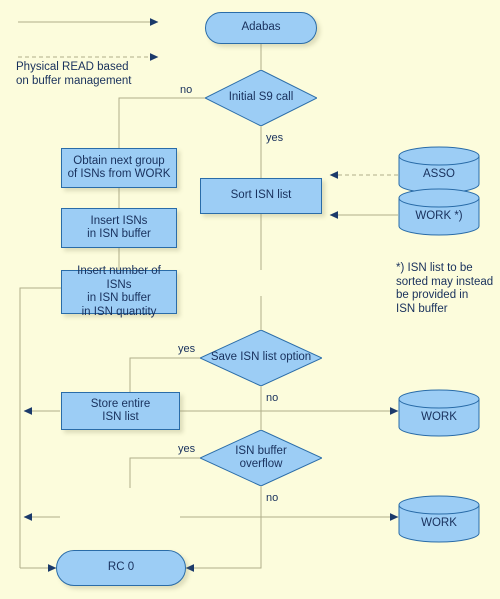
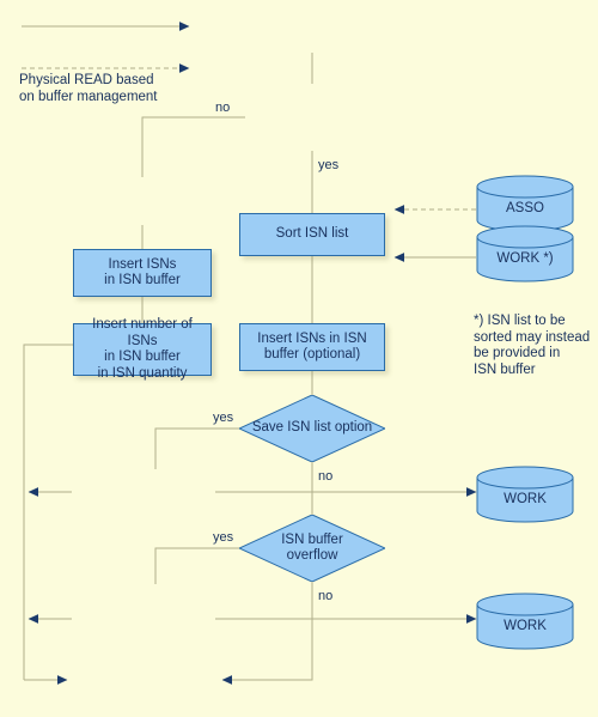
  Physical READ based
  on buffer management
- Adabas
- Initial S9 call
- Obtain next group
- of ISNs from WORK
  Insert ISNs
  in ISN buffer
  Insert number of ISNs
  in ISN buffer
  in ISN quantity
  Sort ISN list
+ Insert ISNs in ISN
+ buffer (optional)
  Save ISN list option
- Store entire
- ISN list
  ISN buffer
  overflow
- RC 0
  ASSO
  WORK *)
  WORK
  WORK
  no
  yes
  yes
  no
  yes
  no
  *) ISN list to be
  sorted may instead
  be provided in
  ISN buffer
